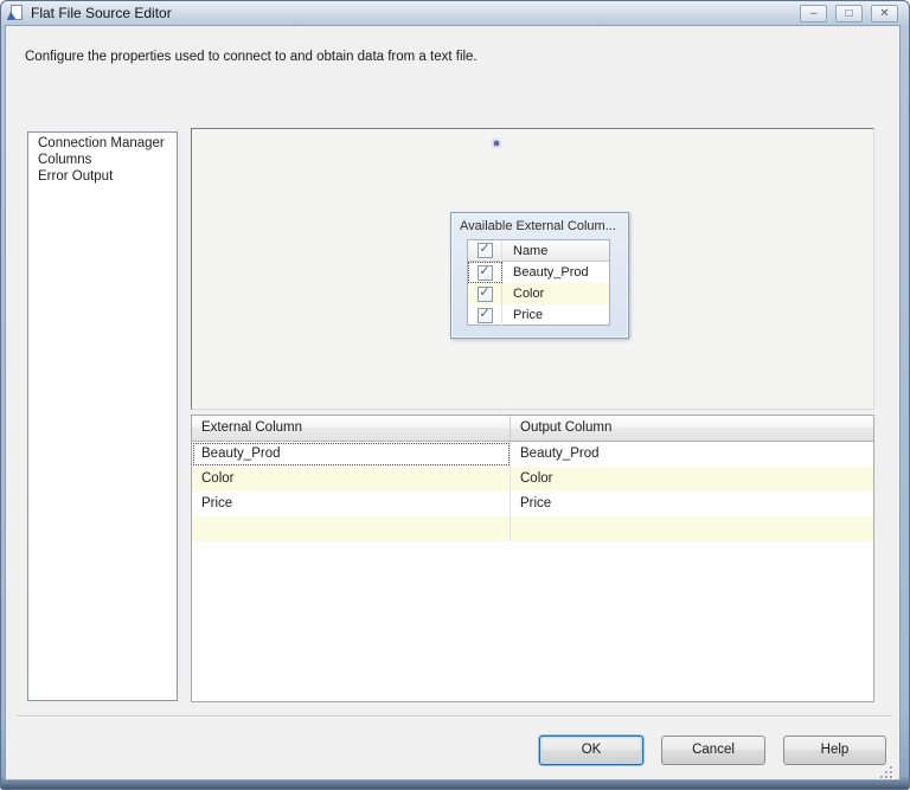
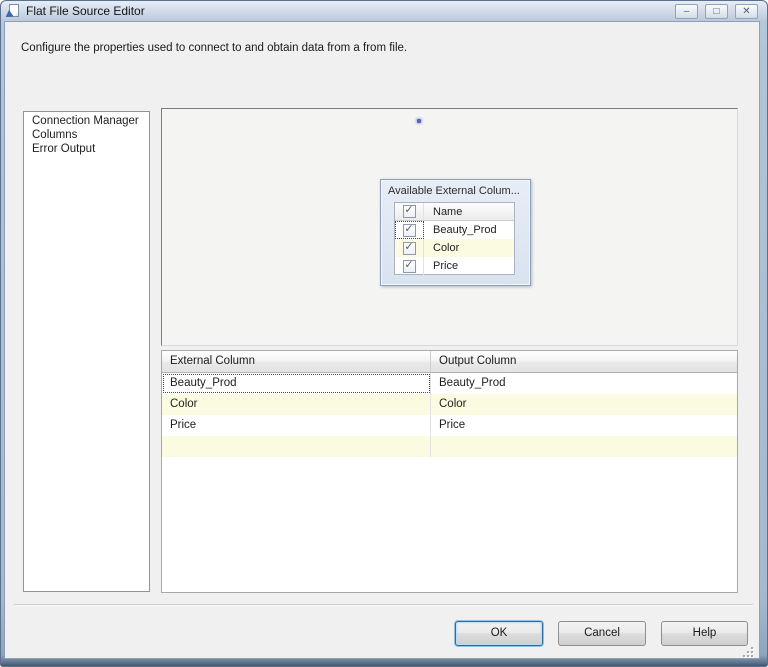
  Flat File Source Editor
  –
  □
  ✕
- Configure the properties used to connect to and obtain data from a text file.
+ Configure the properties used to connect to and obtain data from a from file.
  Connection Manager
  Columns
  Error Output
  Available External Colum...
  ✓
  Name
  ✓
  Beauty_Prod
  ✓
  Color
  ✓
  Price
  External Column
  Output Column
  Beauty_Prod
  Beauty_Prod
  Color
  Color
  Price
  Price
  OK
  Cancel
  Help
